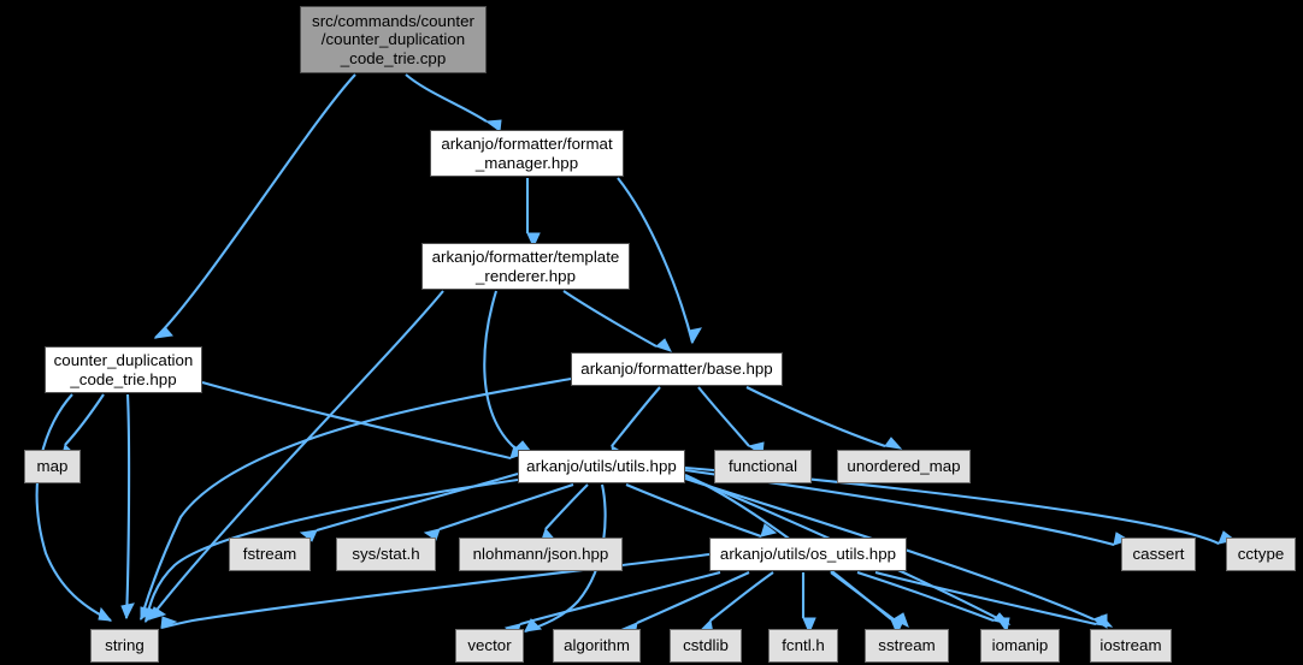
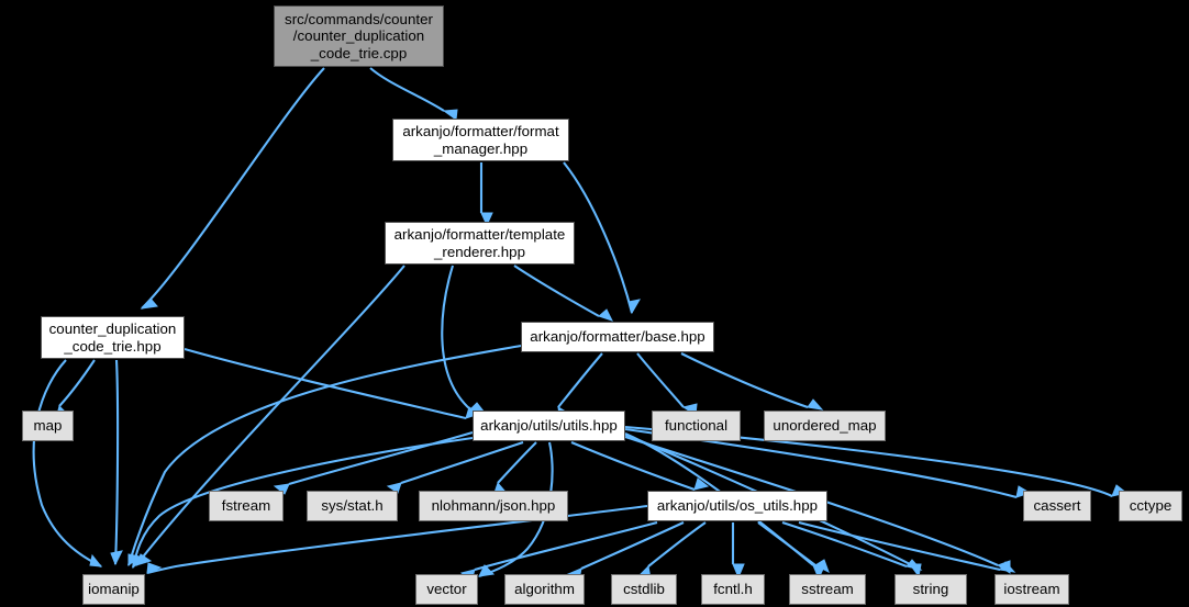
  src/commands/counter
  /counter_duplication
  _code_trie.cpp
  arkanjo/formatter/format
  _manager.hpp
  arkanjo/formatter/template
  _renderer.hpp
  counter_duplication
  _code_trie.hpp
  arkanjo/formatter/base.hpp
  map
  arkanjo/utils/utils.hpp
  functional
  unordered_map
  fstream
  sys/stat.h
  nlohmann/json.hpp
  arkanjo/utils/os_utils.hpp
  cassert
  cctype
- string
+ iomanip
  vector
  algorithm
  cstdlib
  fcntl.h
  sstream
- iomanip
+ string
  iostream
